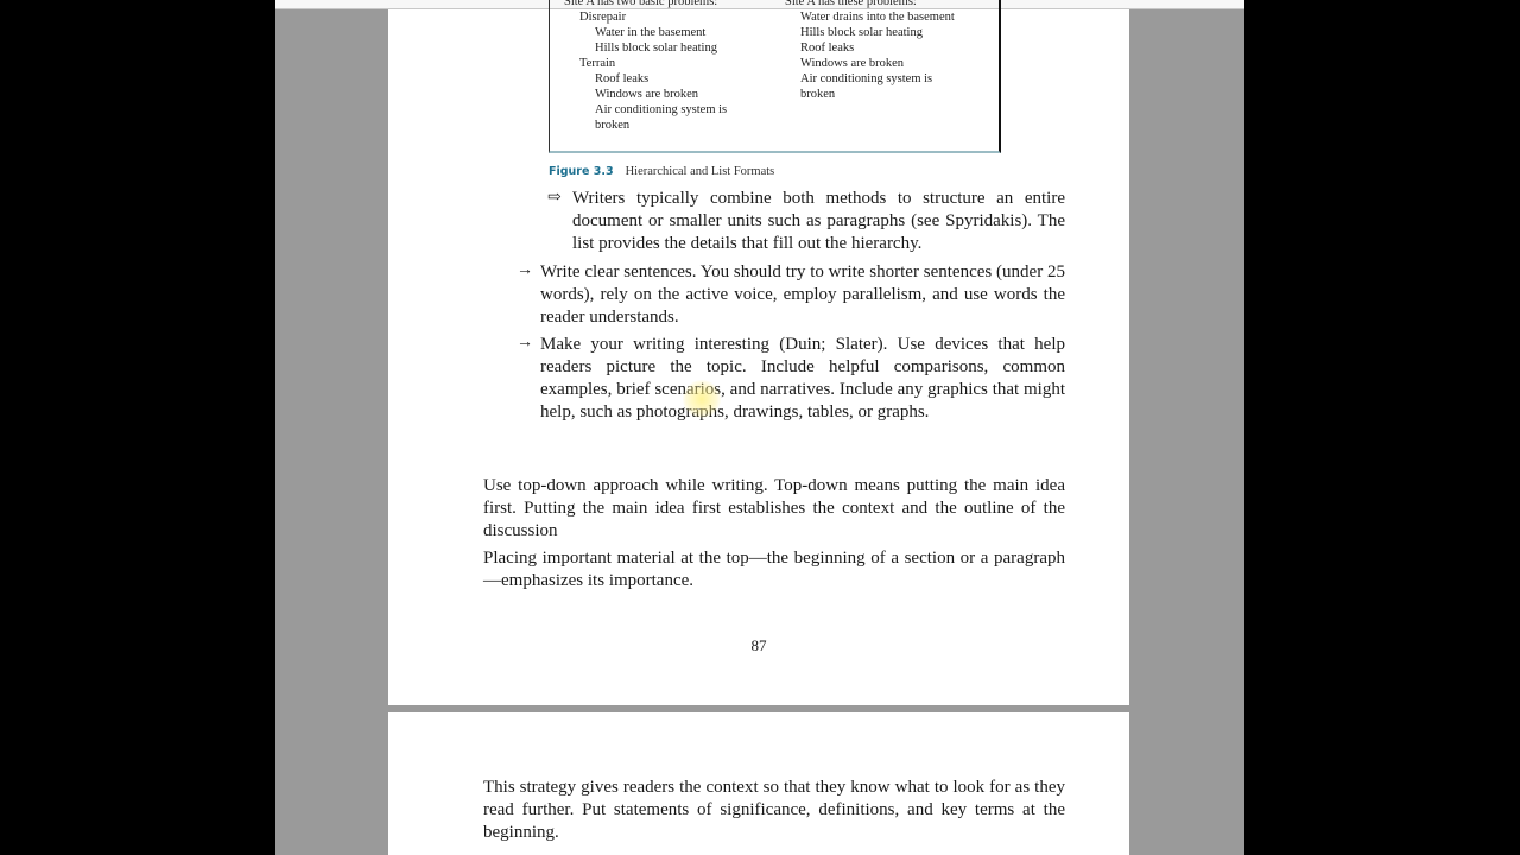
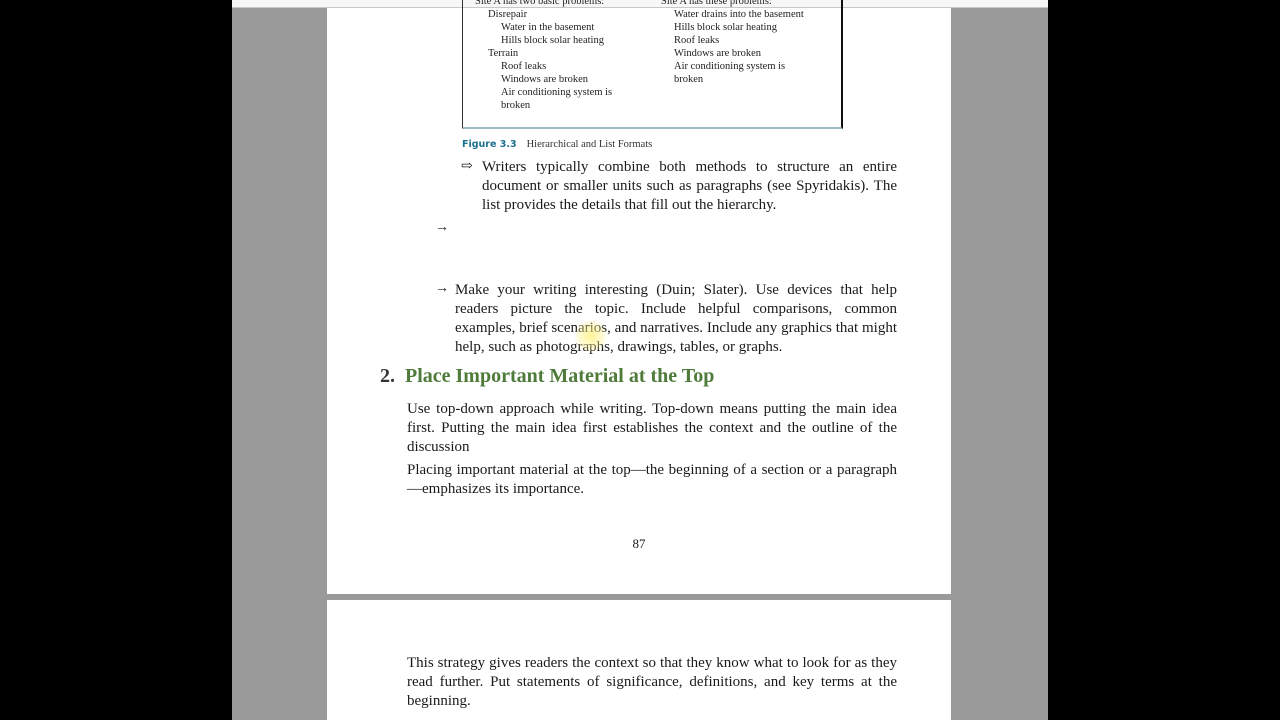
  Site A has two basic problems:
  Disrepair
  Water in the basement
  Hills block solar heating
  Terrain
  Roof leaks
  Windows are broken
  Air conditioning system is
  broken
  Site A has these problems:
  Water drains into the basement
  Hills block solar heating
  Roof leaks
  Windows are broken
  Air conditioning system is
  broken
  Figure 3.3 Hierarchical and List Formats
  ⇨
  Writers typically combine both methods to structure an entire document or smaller units such as paragraphs (see Spyridakis). The list provides the details that fill out the hierarchy.
  →
- Write clear sentences. You should try to write shorter sentences (under 25 words), rely on the active voice, employ parallelism, and use words the reader understands.
  →
  Make your writing interesting (Duin; Slater). Use devices that help readers picture the topic. Include helpful comparisons, common examples, brief scen, and narratives. Include any graphics that might help, such as photogs, drawings, tables, or graphs.
+ 2. Place Important Material at the Top
  Use top-down approach while writing. Top-down means putting the main idea first. Putting the main idea first establishes the context and the outline of the discussion
  Placing important material at the top—the beginning of a section or a paragraph—emphasizes its importance.
  87
  This strategy gives readers the context so that they know what to look for as they read further. Put statements of significance, definitions, and key terms at the beginning.
